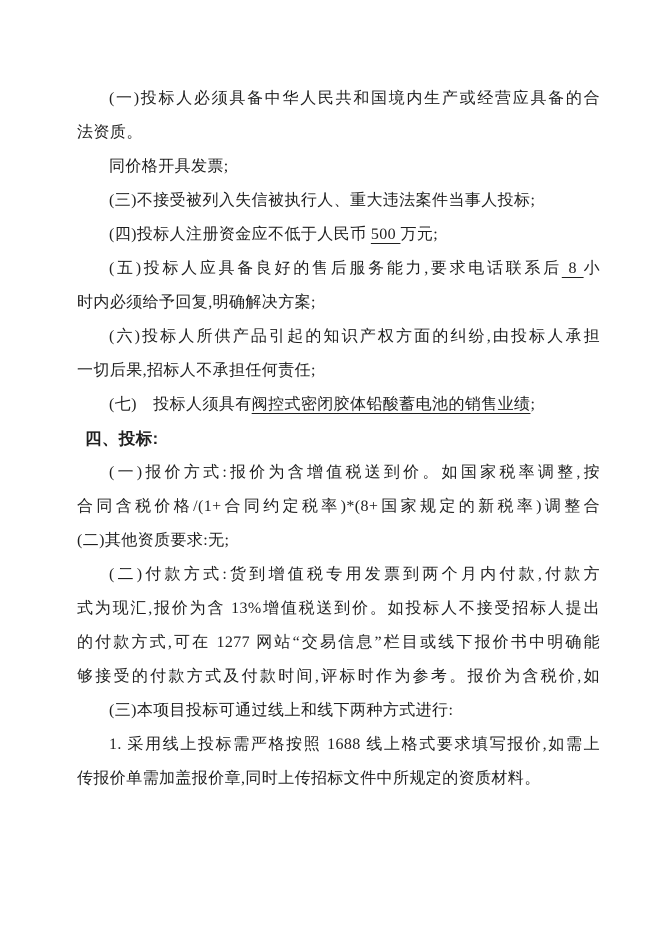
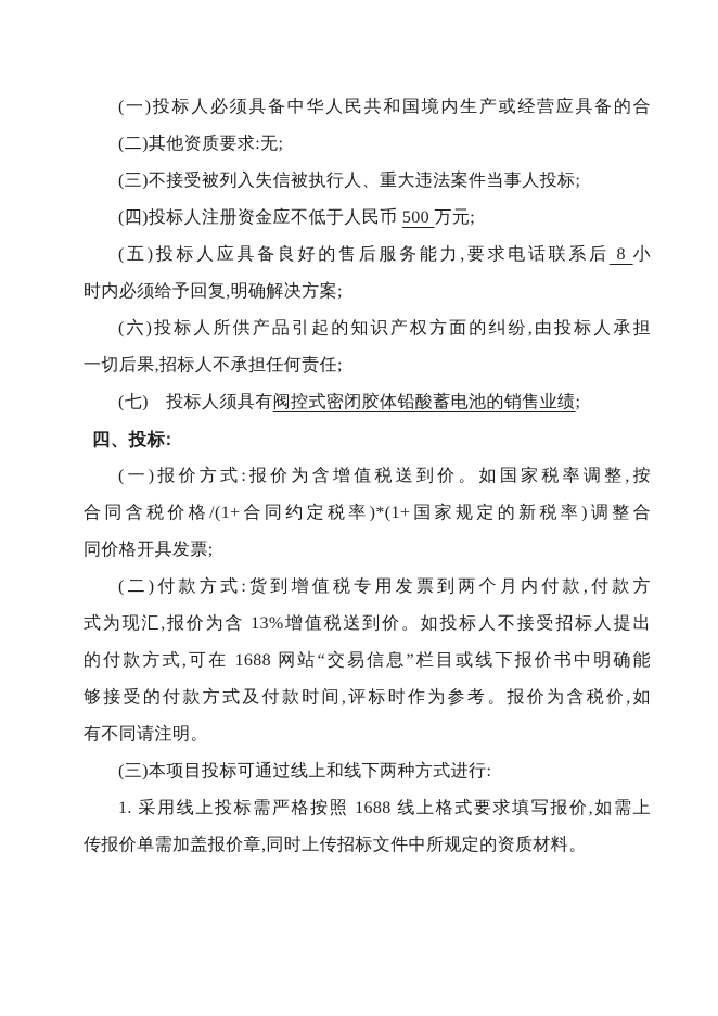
  (一)投标人必须具备中华人民共和国境内生产或经营应具备的合
- 法资质。
- 同价格开具发票;
+ (二)其他资质要求:无;
  (三)不接受被列入失信被执行人、重大违法案件当事人投标;
  (四)投标人注册资金应不低于人民币 500 万元;
  (五)投标人应具备良好的售后服务能力,要求电话联系后 8 小
  时内必须给予回复,明确解决方案;
  (六)投标人所供产品引起的知识产权方面的纠纷,由投标人承担
  一切后果,招标人不承担任何责任;
  (七) 投标人须具有阀控式密闭胶体铅酸蓄电池的销售业绩;
  四、投标:
  (一)报价方式:报价为含增值税送到价。如国家税率调整,按
- 合同含税价格/(1+合同约定税率)*(8+国家规定的新税率)调整合
+ 合同含税价格/(1+合同约定税率)*(1+国家规定的新税率)调整合
- (二)其他资质要求:无;
+ 同价格开具发票;
  (二)付款方式:货到增值税专用发票到两个月内付款,付款方
  式为现汇,报价为含 13%增值税送到价。如投标人不接受招标人提出
- 的付款方式,可在 1277 网站“交易信息”栏目或线下报价书中明确能
+ 的付款方式,可在 1688 网站“交易信息”栏目或线下报价书中明确能
  够接受的付款方式及付款时间,评标时作为参考。报价为含税价,如
+ 有不同请注明。
  (三)本项目投标可通过线上和线下两种方式进行:
  1. 采用线上投标需严格按照 1688 线上格式要求填写报价,如需上
  传报价单需加盖报价章,同时上传招标文件中所规定的资质材料。
